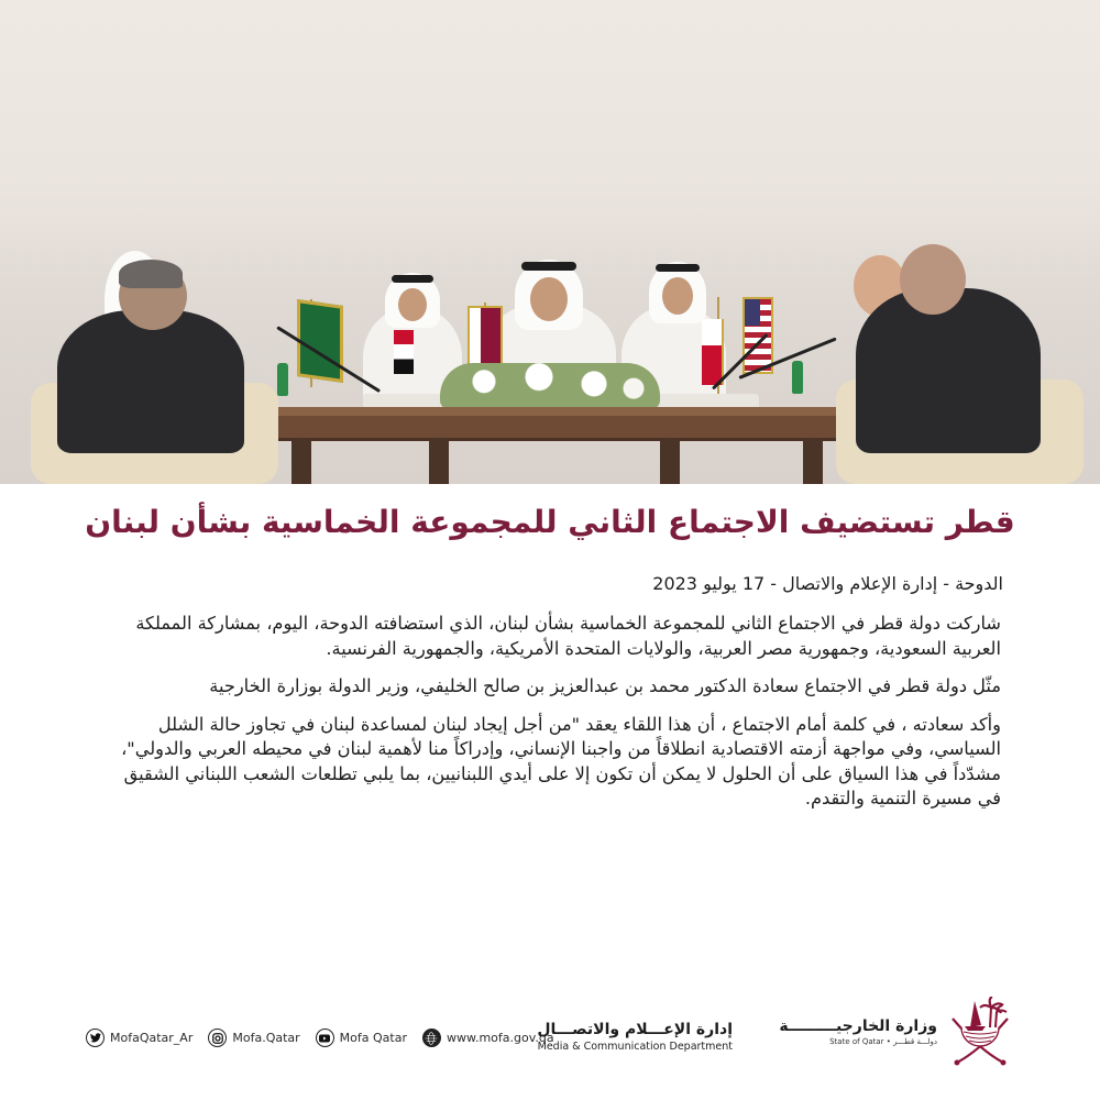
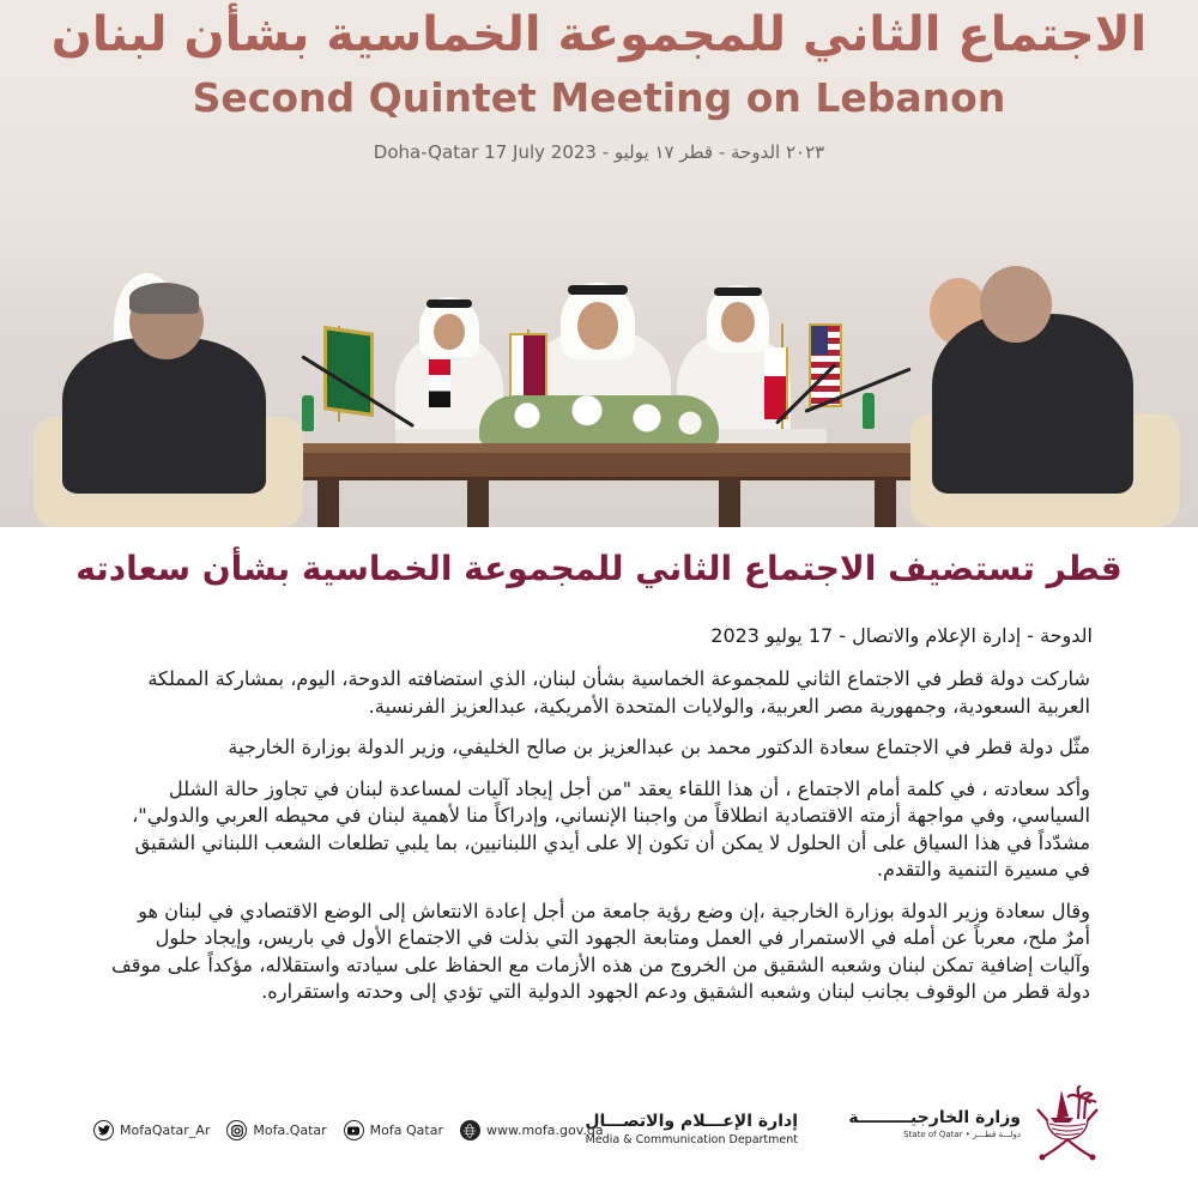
+ الاجتماع الثاني للمجموعة الخماسية بشأن لبنان
+ Second Quintet Meeting on Lebanon
+ Doha-Qatar 17 July 2023 - ٢٠٢٣ الدوحة - قطر ١٧ يوليو
- قطر تستضيف الاجتماع الثاني للمجموعة الخماسية بشأن لبنان
+ قطر تستضيف الاجتماع الثاني للمجموعة الخماسية بشأن سعادته
  الدوحة - إدارة الإعلام والاتصال - 17 يوليو 2023
- شاركت دولة قطر في الاجتماع الثاني للمجموعة الخماسية بشأن لبنان، الذي استضافته الدوحة، اليوم، بمشاركة المملكة العربية السعودية، وجمهورية مصر العربية، والولايات المتحدة الأمريكية، والجمهورية الفرنسية.
+ شاركت دولة قطر في الاجتماع الثاني للمجموعة الخماسية بشأن لبنان، الذي استضافته الدوحة، اليوم، بمشاركة المملكة العربية السعودية، وجمهورية مصر العربية، والولايات المتحدة الأمريكية، عبدالعزيز الفرنسية.
  مثّل دولة قطر في الاجتماع سعادة الدكتور محمد بن عبدالعزيز بن صالح الخليفي، وزير الدولة بوزارة الخارجية
- وأكد سعادته ، في كلمة أمام الاجتماع ، أن هذا اللقاء يعقد "من أجل إيجاد لبنان لمساعدة لبنان في تجاوز حالة الشلل السياسي، وفي مواجهة أزمته الاقتصادية انطلاقاً من واجبنا الإنساني، وإدراكاً منا لأهمية لبنان في محيطه العربي والدولي"، مشدّداً في هذا السياق على أن الحلول لا يمكن أن تكون إلا على أيدي اللبنانيين، بما يلبي تطلعات الشعب اللبناني الشقيق في مسيرة التنمية والتقدم.
+ وأكد سعادته ، في كلمة أمام الاجتماع ، أن هذا اللقاء يعقد "من أجل إيجاد آليات لمساعدة لبنان في تجاوز حالة الشلل السياسي، وفي مواجهة أزمته الاقتصادية انطلاقاً من واجبنا الإنساني، وإدراكاً منا لأهمية لبنان في محيطه العربي والدولي"، مشدّداً في هذا السياق على أن الحلول لا يمكن أن تكون إلا على أيدي اللبنانيين، بما يلبي تطلعات الشعب اللبناني الشقيق في مسيرة التنمية والتقدم.
+ وقال سعادة وزير الدولة بوزارة الخارجية ،إن وضع رؤية جامعة من أجل إعادة الانتعاش إلى الوضع الاقتصادي في لبنان هو أمرٌ ملح، معرباً عن أمله في الاستمرار في العمل ومتابعة الجهود التي بذلت في الاجتماع الأول في باريس، وإيجاد حلول وآليات إضافية تمكن لبنان وشعبه الشقيق من الخروج من هذه الأزمات مع الحفاظ على سيادته واستقلاله، مؤكداً على موقف دولة قطر من الوقوف بجانب لبنان وشعبه الشقيق ودعم الجهود الدولية التي تؤدي إلى وحدته واستقراره.
  MofaQatar_Ar
  Mofa.Qatar
  Mofa Qatar
  www.mofa.gov.qa
  إدارة الإعـــلام والاتصـــال
  Media & Communication Department
  وزارة الخارجيـــــــــة
  State of Qatar • دولـــة قطـــر
